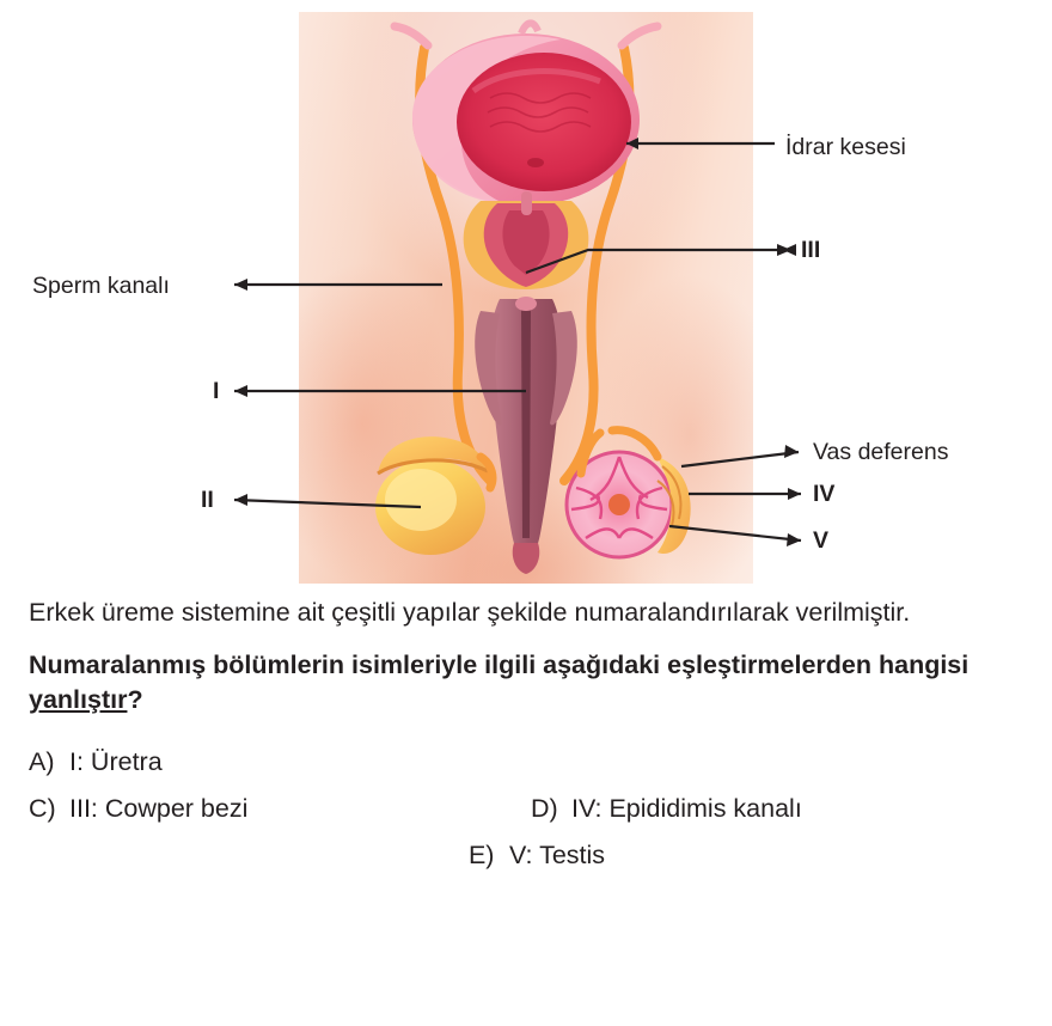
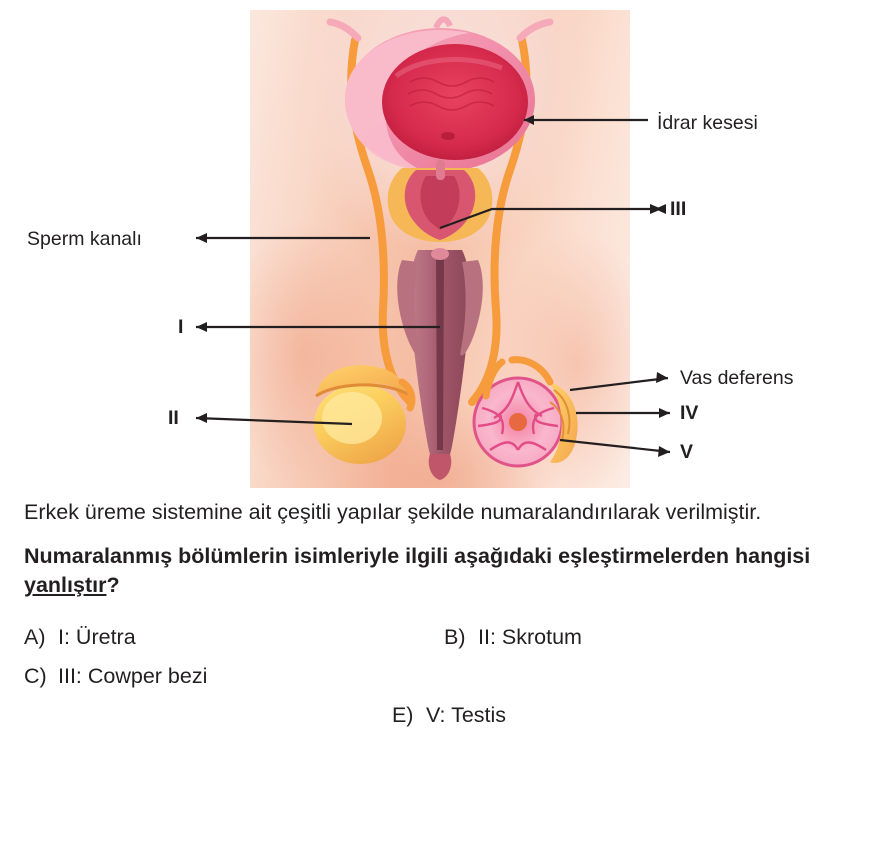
  İdrar kesesi
  III
  Sperm kanalı
  I
  Vas deferens
  II
  IV
  V
  Erkek üreme sistemine ait çeşitli yapılar şekilde numaralandırılarak verilmiştir.
  Numaralanmış bölümlerin isimleriyle ilgili aşağıdaki eşleştirmelerden hangisi yanlıştır?
  A)
  I: Üretra
+ B)
+ II: Skrotum
  C)
  III: Cowper bezi
- D)
- IV: Epididimis kanalı
  E)
  V: Testis
